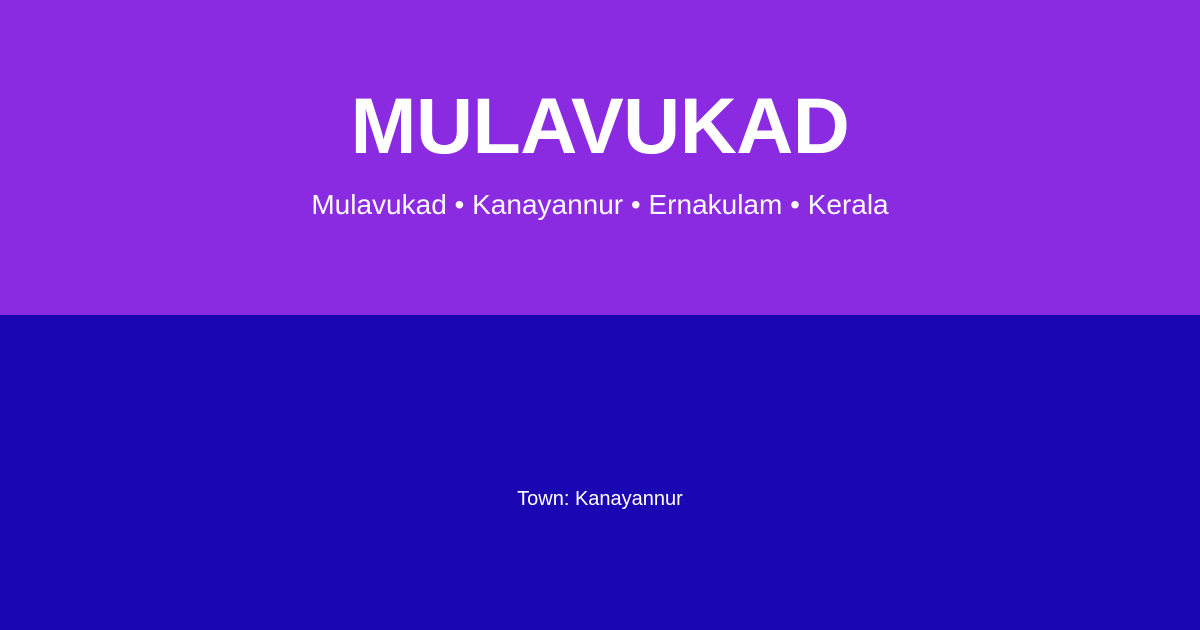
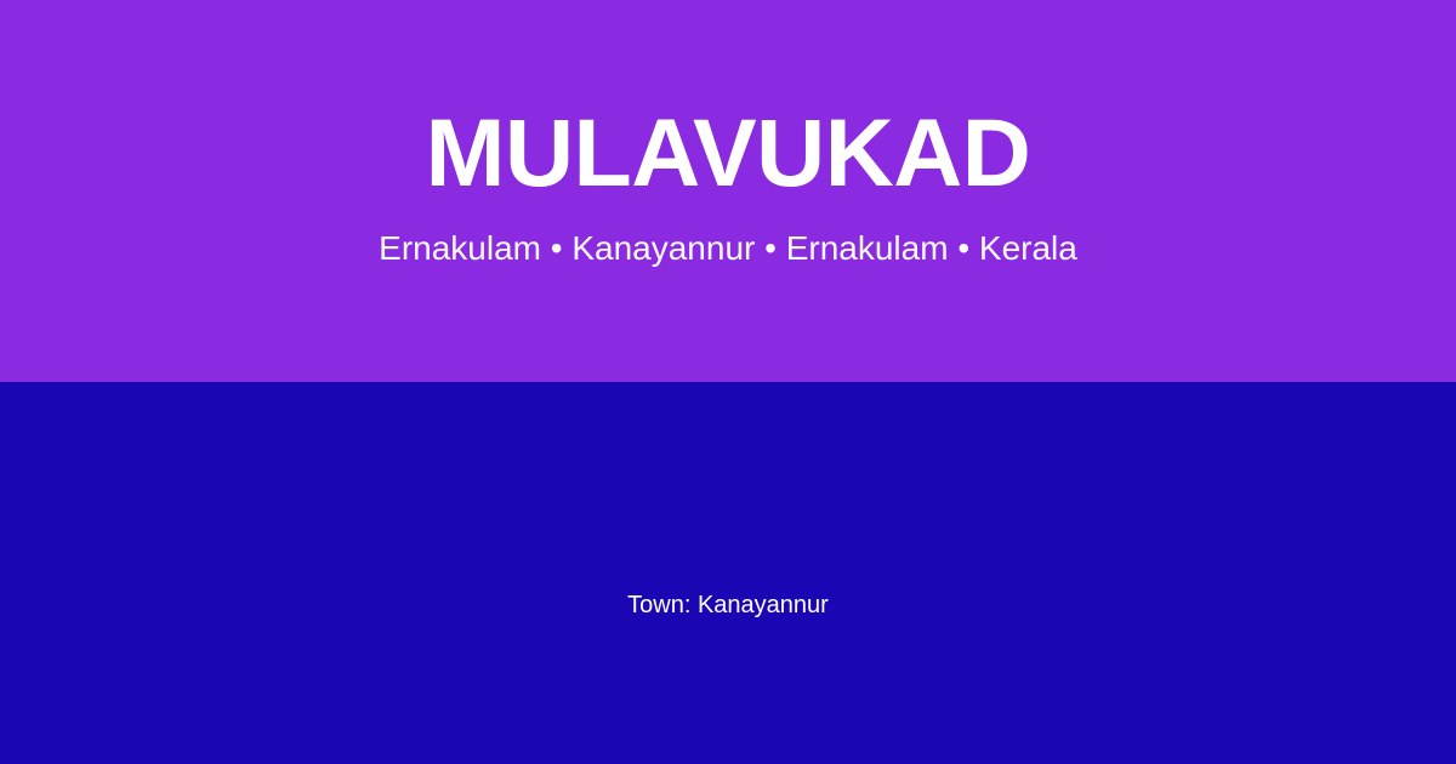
  MULAVUKAD
- Mulavukad • Kanayannur • Ernakulam • Kerala
+ Ernakulam • Kanayannur • Ernakulam • Kerala
  Town: Kanayannur
